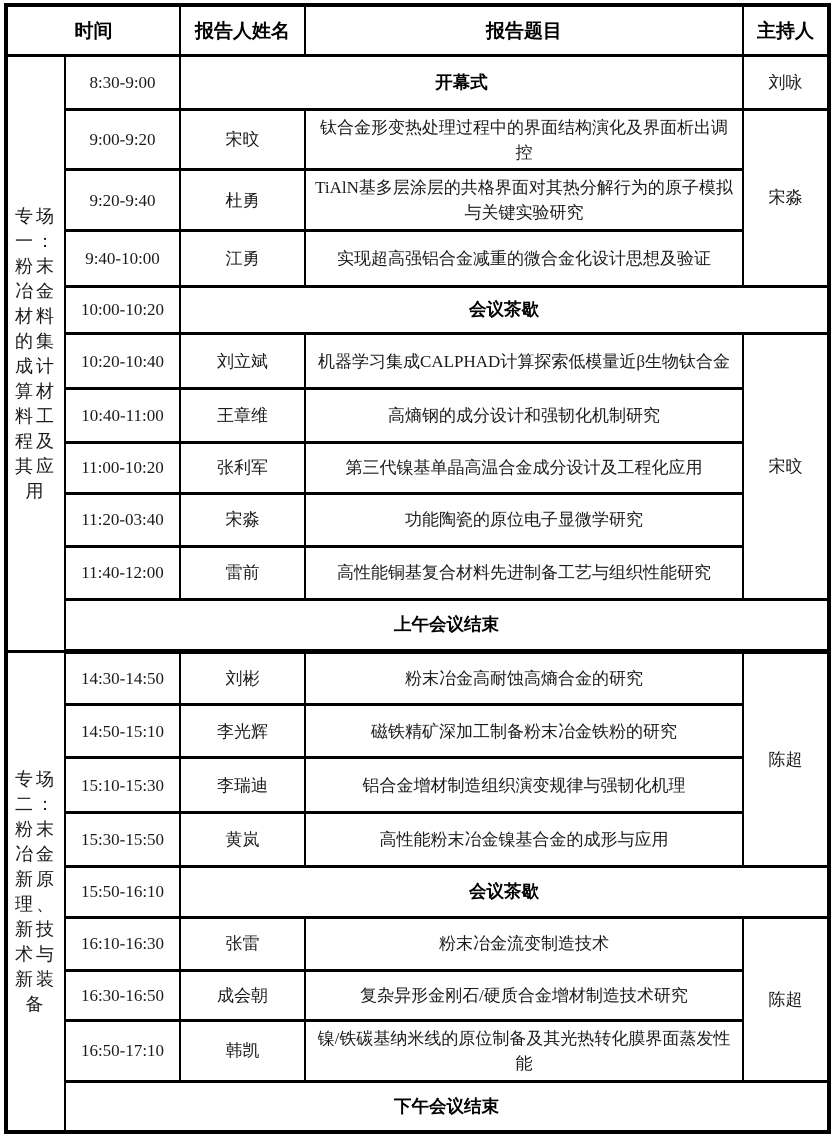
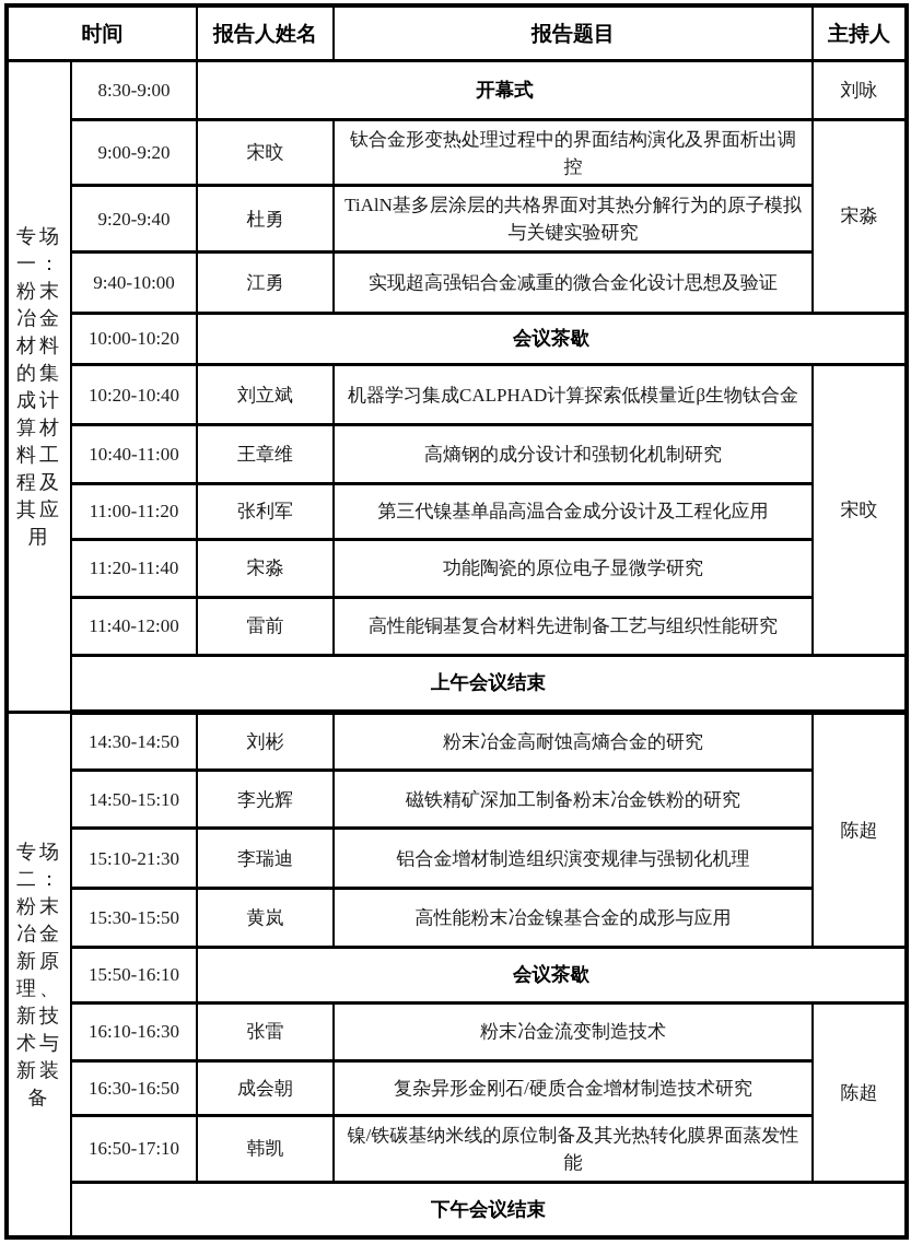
  时间	报告人姓名	报告题目	主持人
  专场一：粉末冶金材料的集成计算材料工程及其应用	8:30-9:00	开幕式	刘咏
  9:00-9:20	宋旼	钛合金形变热处理过程中的界面结构演化及界面析出调控	宋淼
  9:20-9:40	杜勇	TiAlN基多层涂层的共格界面对其热分解行为的原子模拟与关键实验研究
  9:40-10:00	江勇	实现超高强铝合金减重的微合金化设计思想及验证
  10:00-10:20	会议茶歇
  10:20-10:40	刘立斌	机器学习集成CALPHAD计算探索低模量近β生物钛合金	宋旼
  10:40-11:00	王章维	高熵钢的成分设计和强韧化机制研究
- 11:00-10:20	张利军	第三代镍基单晶高温合金成分设计及工程化应用
+ 11:00-11:20	张利军	第三代镍基单晶高温合金成分设计及工程化应用
- 11:20-03:40	宋淼	功能陶瓷的原位电子显微学研究
+ 11:20-11:40	宋淼	功能陶瓷的原位电子显微学研究
  11:40-12:00	雷前	高性能铜基复合材料先进制备工艺与组织性能研究
  上午会议结束
  专场二：粉末冶金新原理、新技术与新装备	14:30-14:50	刘彬	粉末冶金高耐蚀高熵合金的研究	陈超
  14:50-15:10	李光辉	磁铁精矿深加工制备粉末冶金铁粉的研究
- 15:10-15:30	李瑞迪	铝合金增材制造组织演变规律与强韧化机理
+ 15:10-21:30	李瑞迪	铝合金增材制造组织演变规律与强韧化机理
  15:30-15:50	黄岚	高性能粉末冶金镍基合金的成形与应用
  15:50-16:10	会议茶歇
  16:10-16:30	张雷	粉末冶金流变制造技术	陈超
  16:30-16:50	成会朝	复杂异形金刚石/硬质合金增材制造技术研究
  16:50-17:10	韩凯	镍/铁碳基纳米线的原位制备及其光热转化膜界面蒸发性能
  下午会议结束
